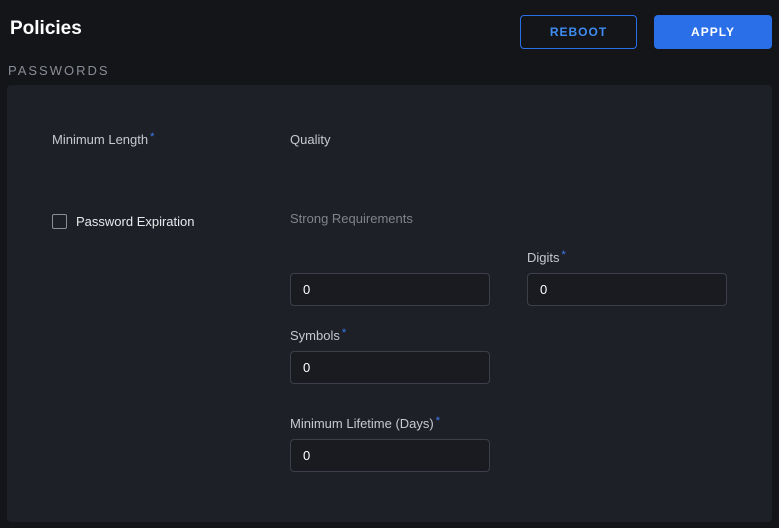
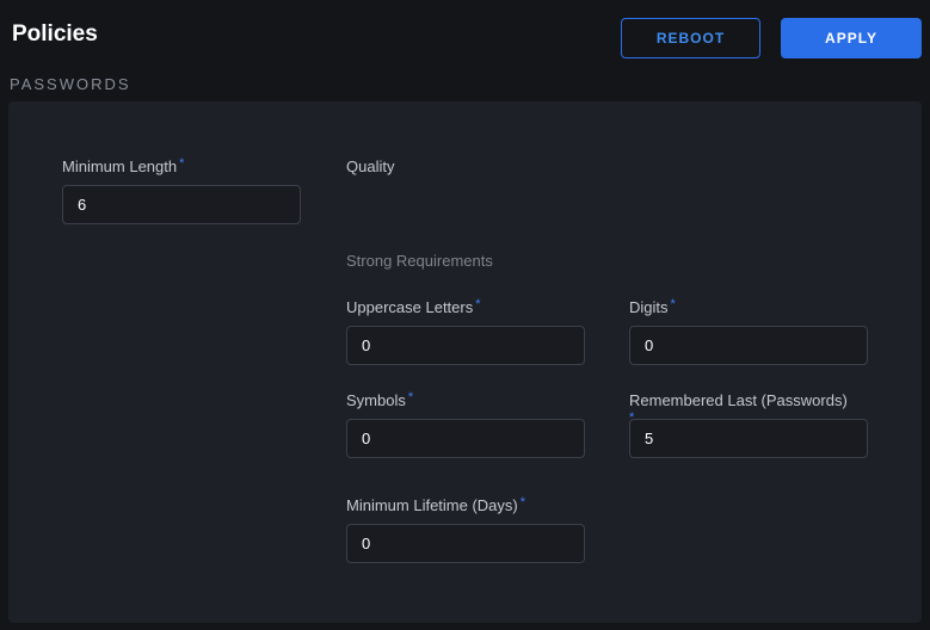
  Policies
  REBOOT
  APPLY
  PASSWORDS
  Minimum Length *
+ 6
  Quality
- Password Expiration
  Strong Requirements
+ Uppercase Letters *
  0
  Digits *
  0
  Symbols *
  0
+ Remembered Last (Passwords)
+ *
+ 5
  Minimum Lifetime (Days) *
  0
